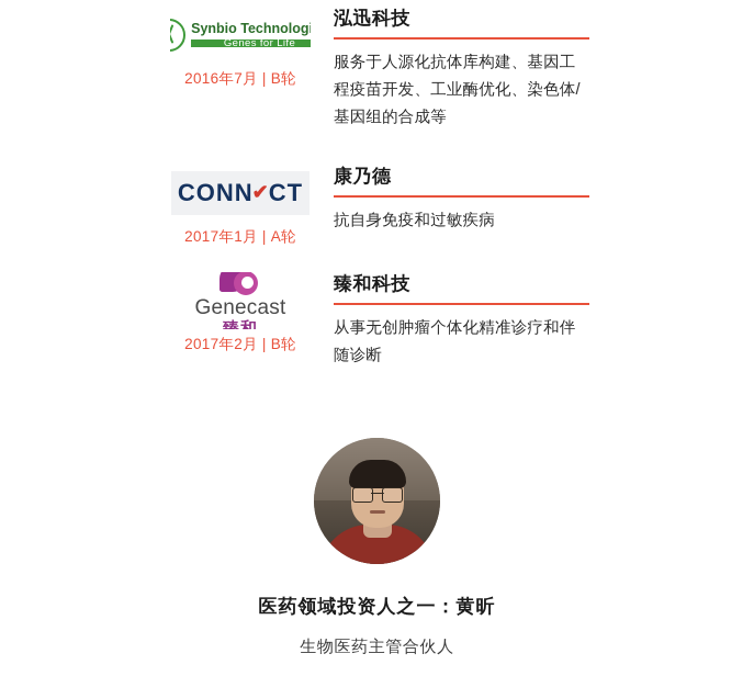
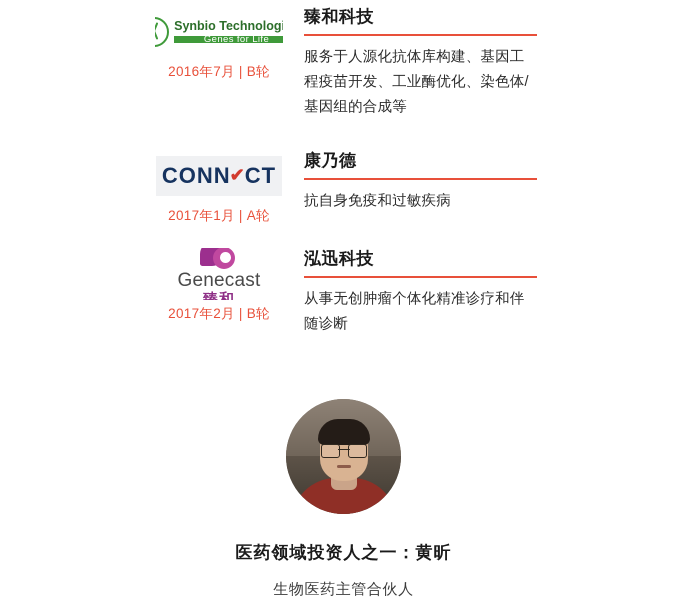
  Synbio Technolog
  Genes for Life
  2016年7月 | B轮
- 泓迅科技
+ 臻和科技
  服务于人源化抗体库构建、基因工程疫苗开发、工业酶优化、染色体/基因组的合成等
  CONN
  ✔
  CT
  2017年1月 | A轮
  康乃德
  抗自身免疫和过敏疾病
  Genecast
  臻和
  2017年2月 | B轮
- 臻和科技
+ 泓迅科技
  从事无创肿瘤个体化精准诊疗和伴随诊断
  医药领域投资人之一：黄昕
  生物医药主管合伙人
